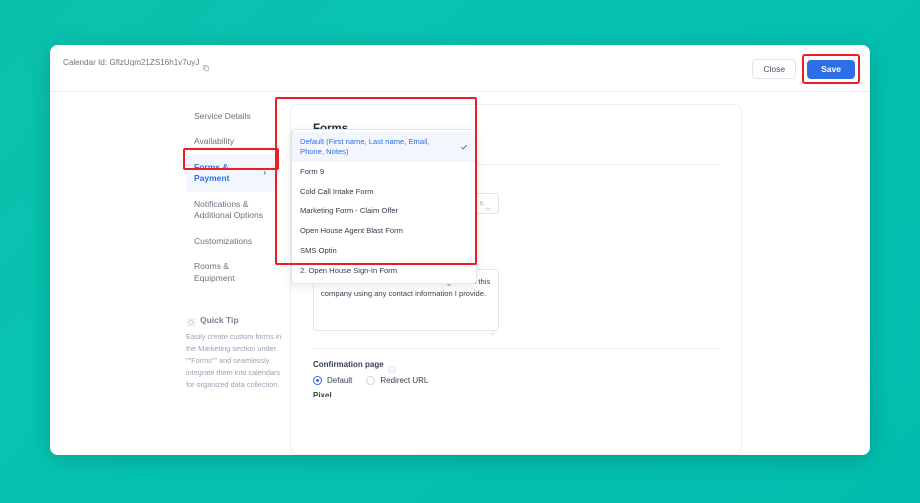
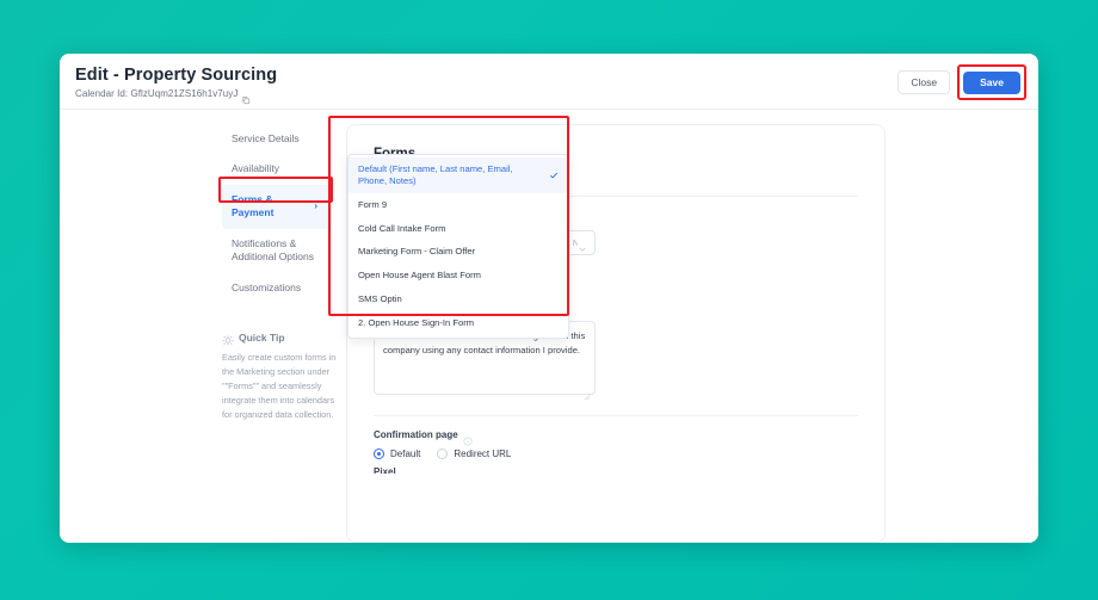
+ Edit - Property Sourcing
  Calendar Id: GflzUqm21ZS16h1v7uyJ
  Close
  Save
  Service Details
  Availability
  Forms & Payment
  ›
  Notifications & Additional Options
  Customizations
- Rooms & Equipment
  Quick Tip
  Easily create custom forms in the Marketing section under ""Forms"" and seamlessly integrate them into calendars for organized data collection.
  Default (First name, Last name, Email, Phone, Notes)
  Form 9
  Cold Call Intake Form
  Marketing Form - Claim Offer
  Open House Agent Blast Form
  SMS Optin
  2. Open House Sign-In Form
  Confirmation page
  Default
  Redirect URL
  Pixel
